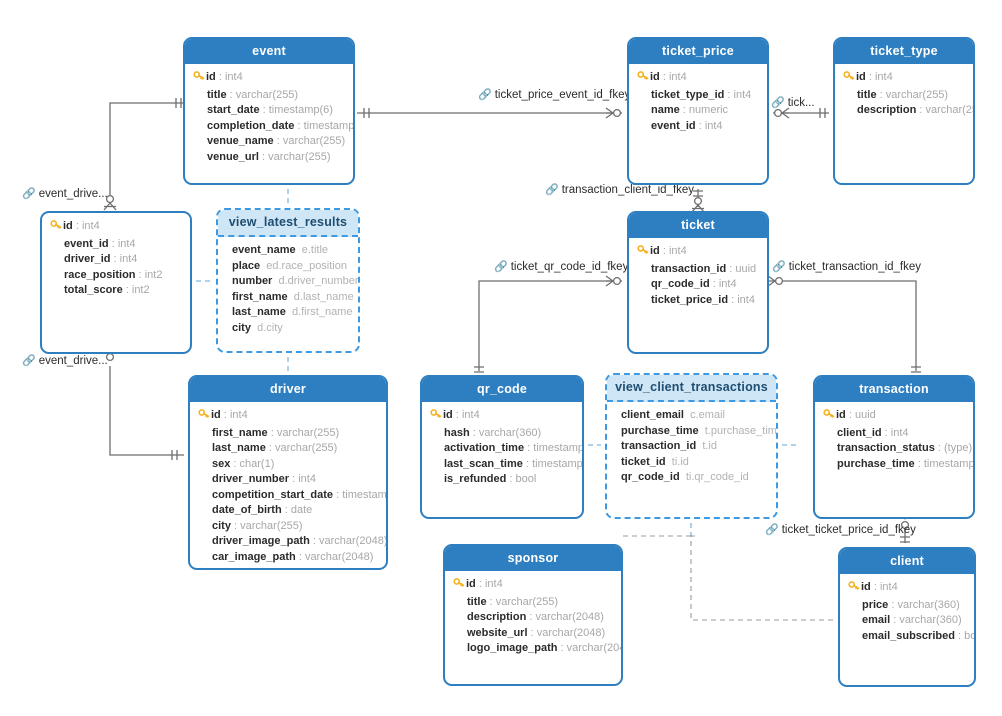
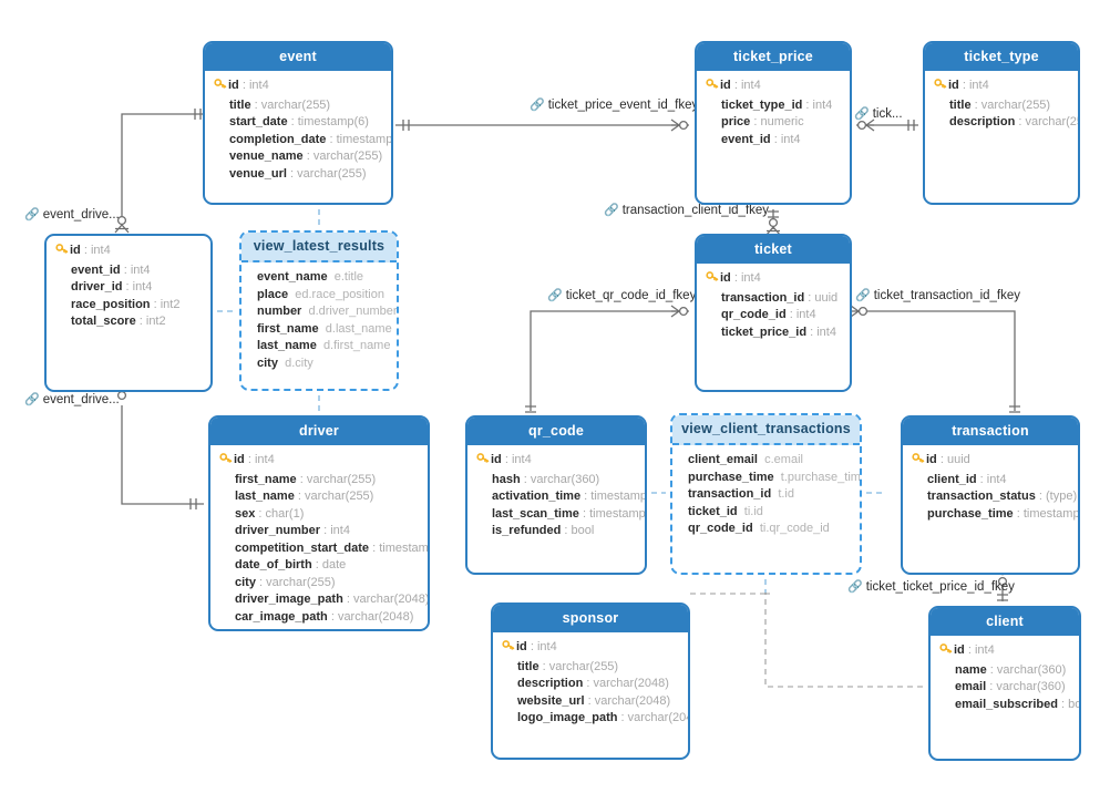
  🔗 ticket_price_event_id_fke
  🔗 tick...
  🔗 transaction_client_id_fkey
  🔗 event_drive...
  🔗 event_drive...
  🔗 ticket_qr_code_id_fkey
  🔗 ticket_transaction_id_fkey
  🔗 ticket_ticket_price_id_fkey
  event
  id : int4
  title : varchar(255)
  start_date : timestamp(6)
  completion_date : timestamp
  venue_name : varchar(255)
  venue_url : varchar(255)
  ticket_price
  id : int4
  ticket_type_id : int4
- name : numeric
+ price : numeric
  event_id : int4
  ticket_type
  id : int4
  title : varchar(255)
  description : varchar(2
  id : int4
  event_id : int4
  driver_id : int4
  race_position : int2
  total_score : int2
  view_latest_results
  event_name e.title
  place ed.race_position
  number d.driver_number
  first_name d.last_name
  last_name d.first_name
  city d.city
  ticket
  id : int4
  transaction_id : uuid
  qr_code_id : int4
  ticket_price_id : int4
  driver
  id : int4
  first_name : varchar(255)
  last_name : varchar(255)
  sex : char(1)
  driver_number : int4
  competition_start_date : timestam
  date_of_birth : date
  city : varchar(255)
  driver_image_path : varchar(2048)
  car_image_path : varchar(2048)
  qr_code
  id : int4
  hash : varchar(360)
  activation_time : timestamp
  last_scan_time : timestamp
  is_refunded : bool
  view_client_transactions
  client_email c.email
  purchase_time t.purchase_tim
  transaction_id t.id
  ticket_id ti.id
  qr_code_id ti.qr_code_id
  transaction
  id : uuid
  client_id : int4
  transaction_status : (type)
  purchase_time : timestamp
  sponsor
  id : int4
  title : varchar(255)
  description : varchar(2048)
  website_url : varchar(2048)
  logo_image_path : varchar(20
  client
  id : int4
- price : varchar(360)
+ name : varchar(360)
  email : varchar(360)
  email_subscribed : bo
